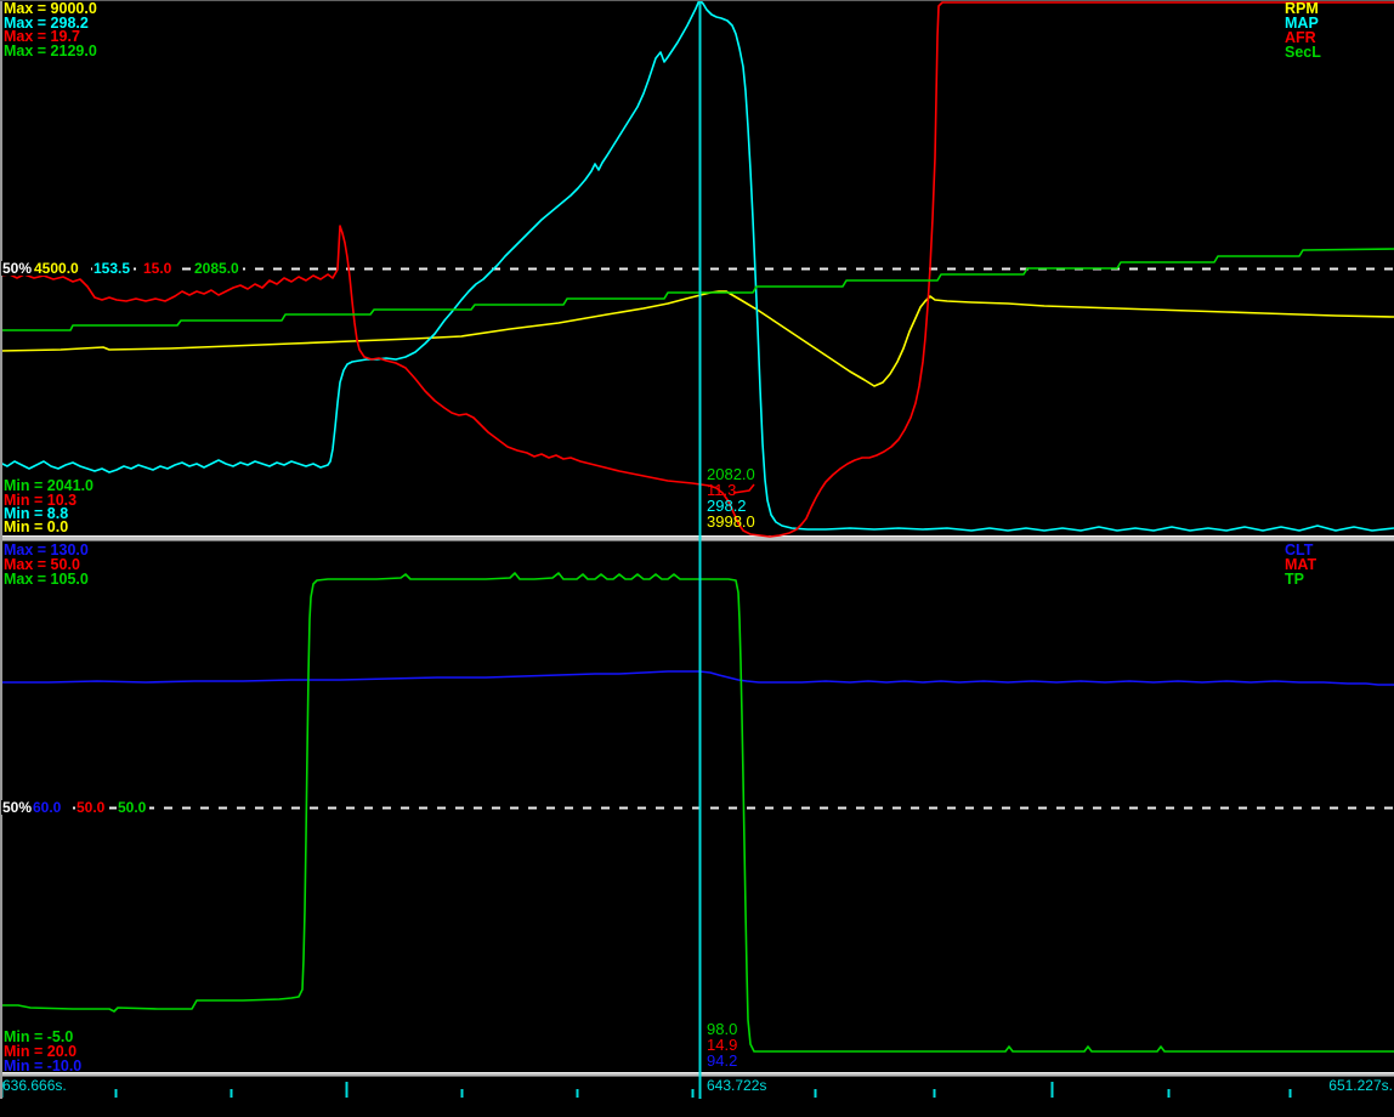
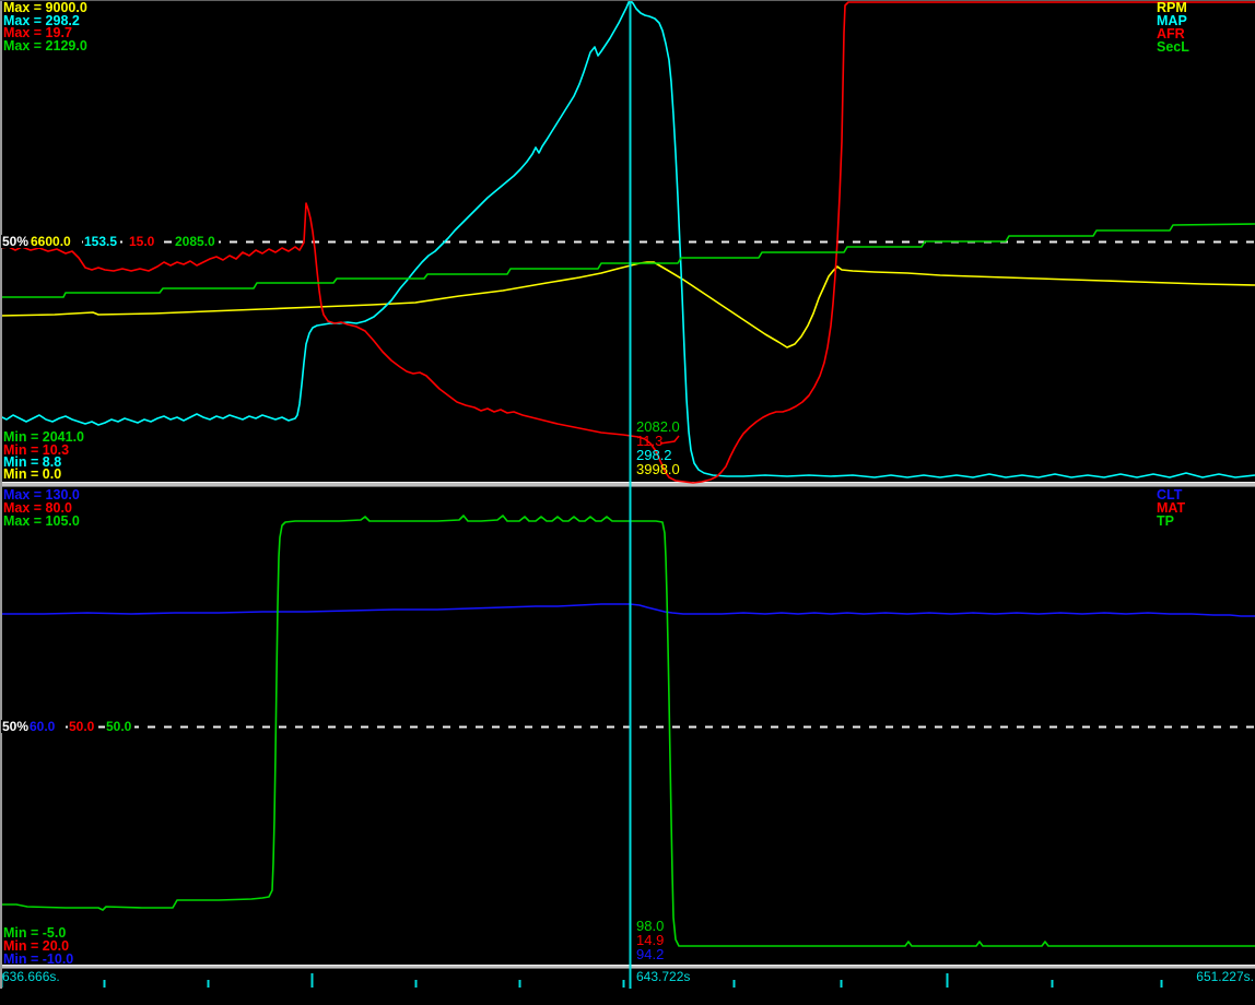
  Max = 9000.0
  Max = 298.2
  Max = 19.7
  Max = 2129.0
  RPM
  MAP
  AFR
  SecL
  50%
- 4500.0
+ 6600.0
  153.5
  15.0
  2085.0
  Min = 2041.0
  Min = 10.3
  Min = 8.8
  Min = 0.0
  2082.0
  11.3
  298.2
  3998.0
  Max = 130.0
- Max = 50.0
+ Max = 80.0
  Max = 105.0
  CLT
  MAT
  TP
  50%
  60.0
  50.0
  50.0
  Min = -5.0
  Min = 20.0
  Min = -10.0
  98.0
  14.9
  94.2
  636.666s.
  643.722s
  651.227s.
